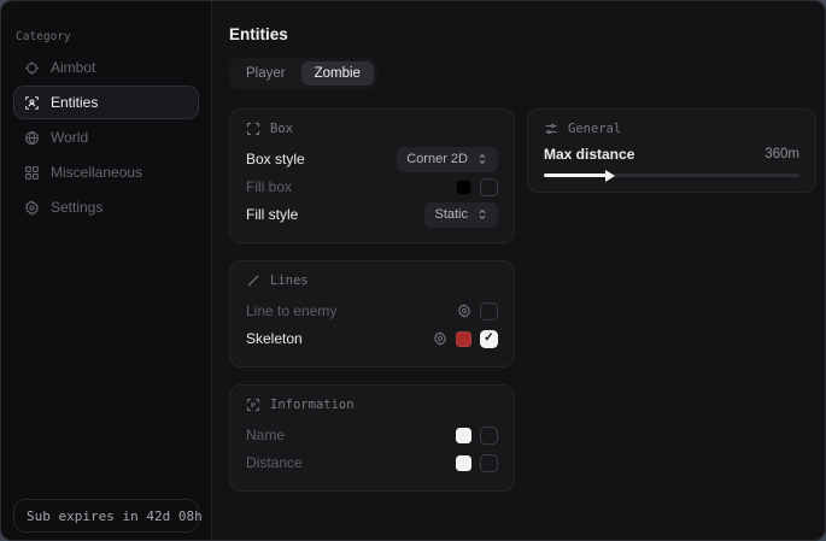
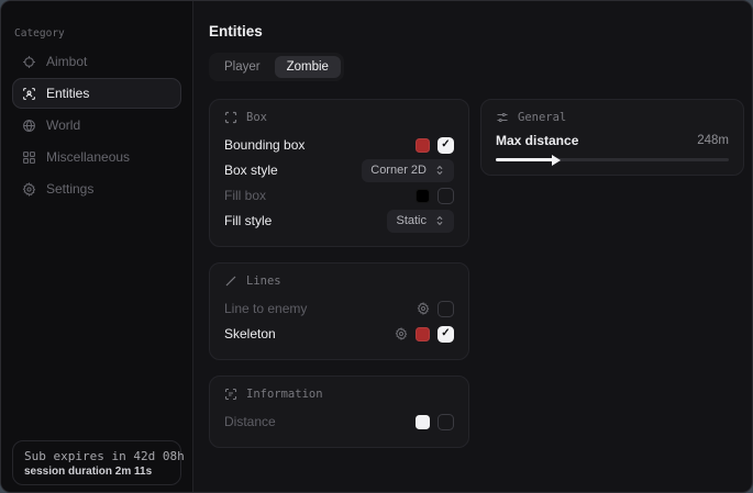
  Category
  Aimbot
  Entities
  World
  Miscellaneous
  Settings
  Sub expires in 42d 08h
+ session duration 2m 11s
  Entities
  Player
  Zombie
  Box
+ Bounding box
  Box style
  Corner 2D
  Fill box
  Fill style
  Static
  Lines
  Line to enemy
  Skeleton
  Information
- Name
  Distance
  General
  Max distance
- 360m
+ 248m
